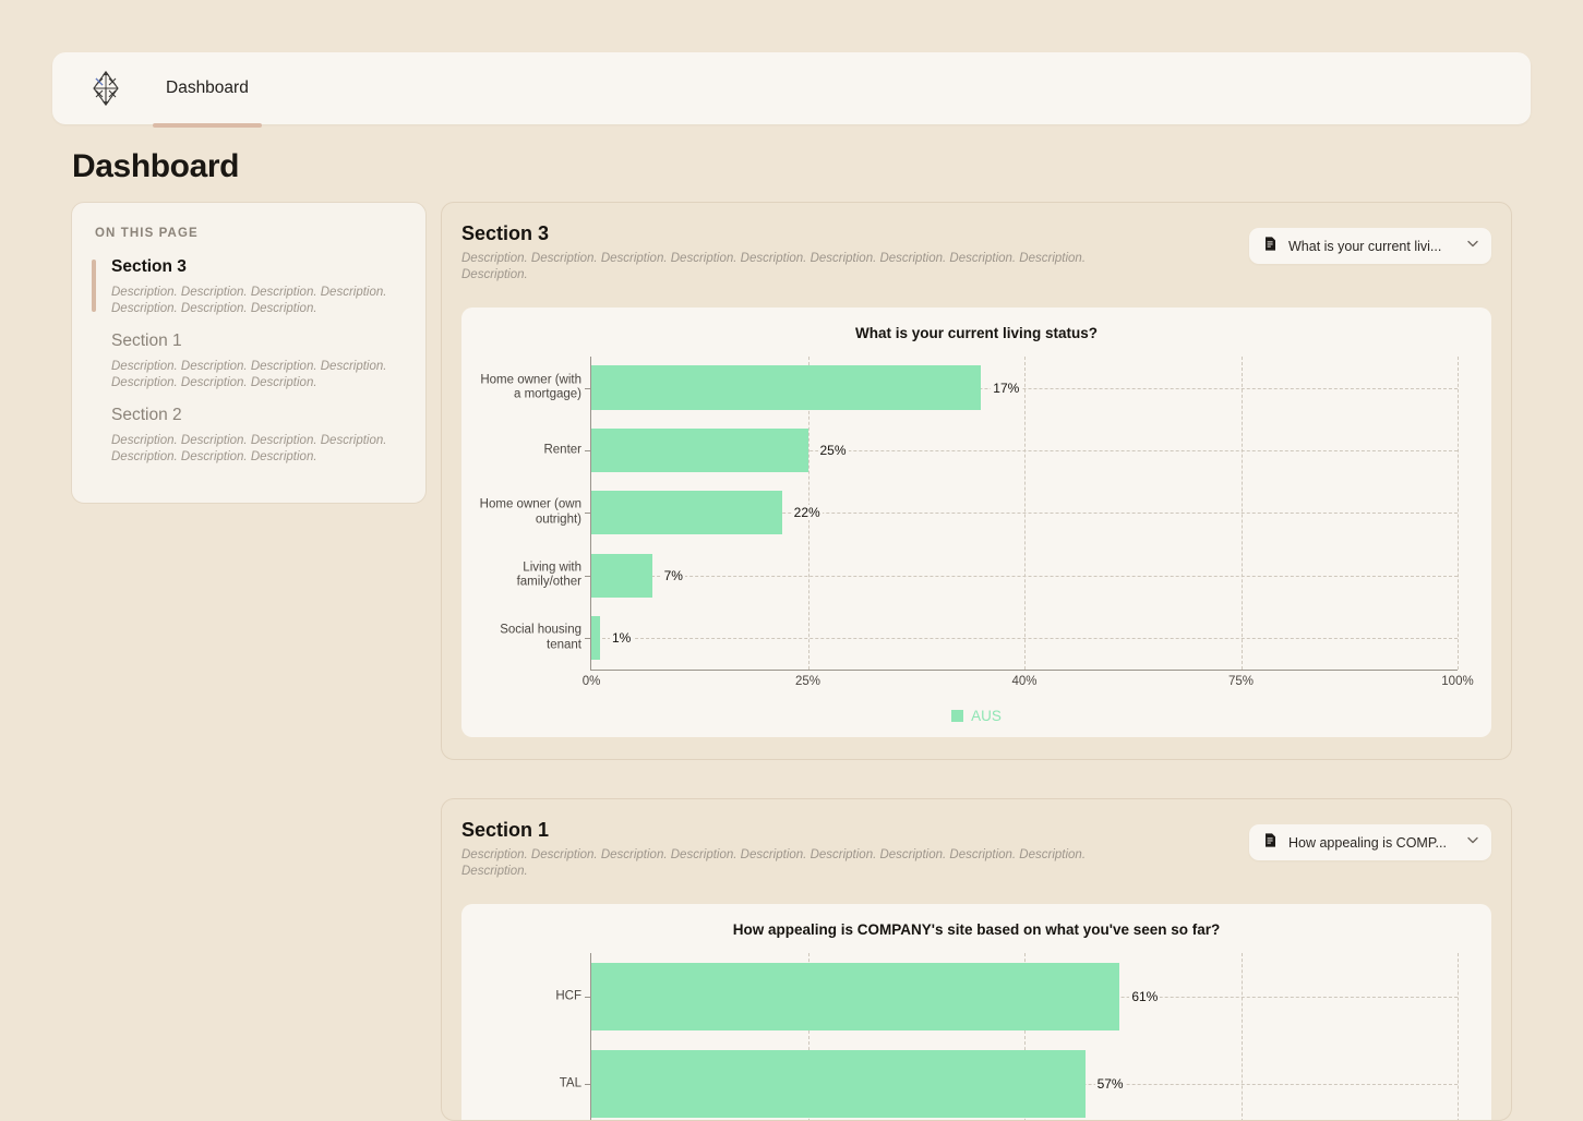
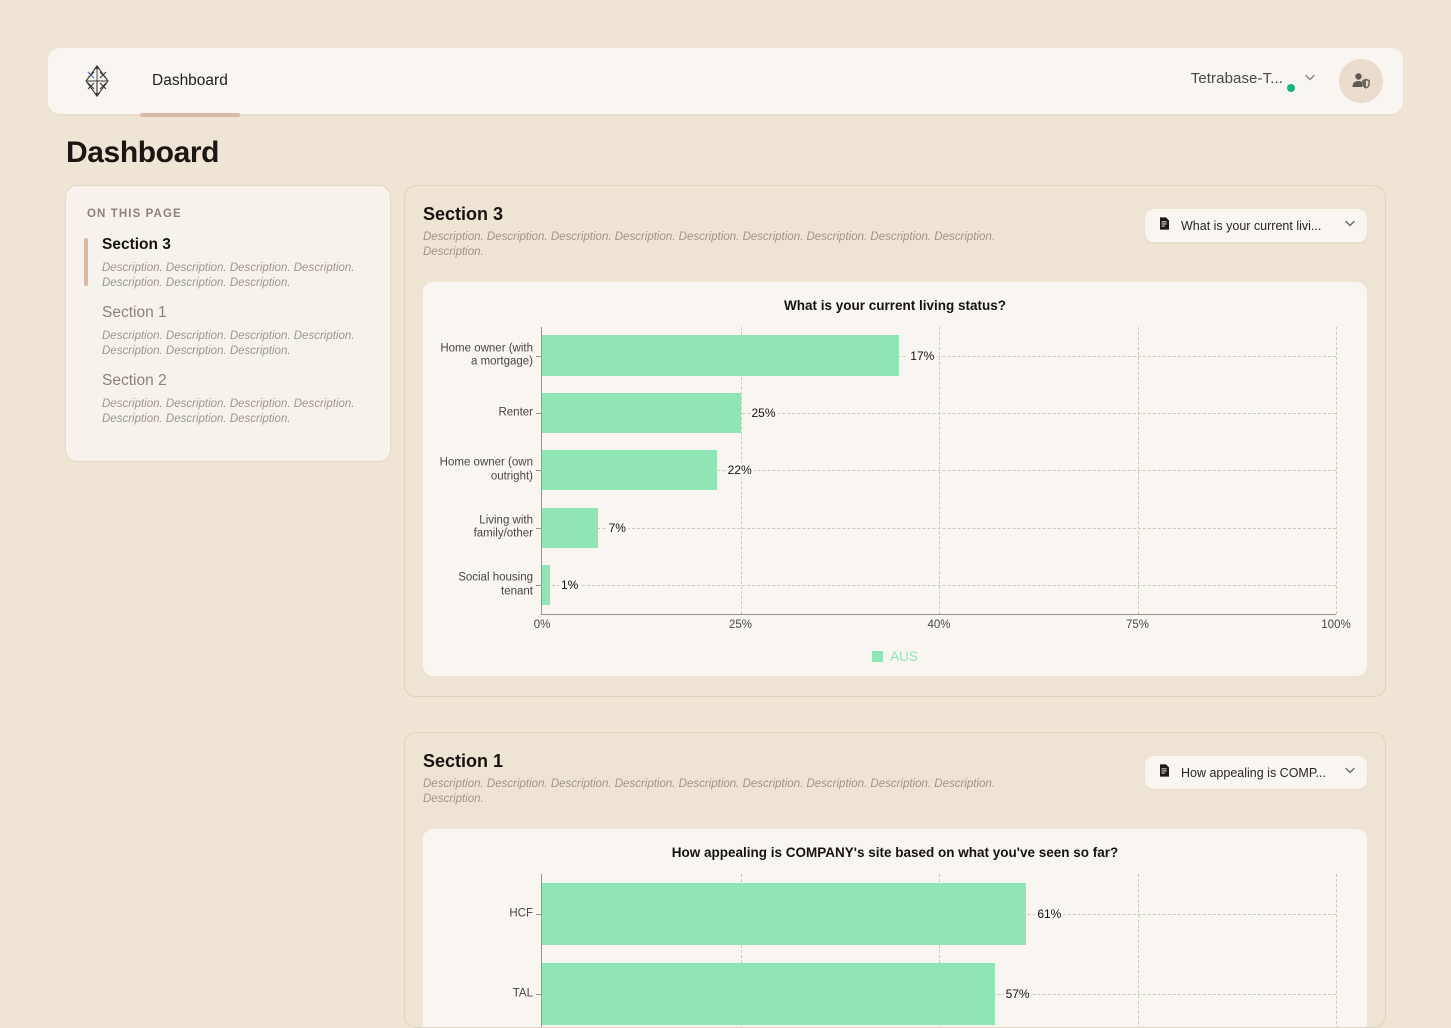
  Dashboard
+ Tetrabase-T...
  Dashboard
  ON THIS PAGE
  Section 3
  Description. Description. Description. Description. Description. Description. Description.
  Section 1
  Description. Description. Description. Description. Description. Description. Description.
  Section 2
  Description. Description. Description. Description. Description. Description. Description.
  Section 3
  Description. Description. Description. Description. Description. Description. Description. Description. Description. Description.
  What is your current livi...
  What is your current living status?
  0%
  25%
  40%
  75%
  100%
  Home owner (with a mortgage)
  17%
  Renter
  25%
  Home owner (own outright)
  22%
  Living with family/other
  7%
  Social housing tenant
  1%
  AUS
  Section 1
  Description. Description. Description. Description. Description. Description. Description. Description. Description. Description.
  How appealing is COMP...
  How appealing is COMPANY's site based on what you've seen so far?
  HCF
  61%
  TAL
  57%
